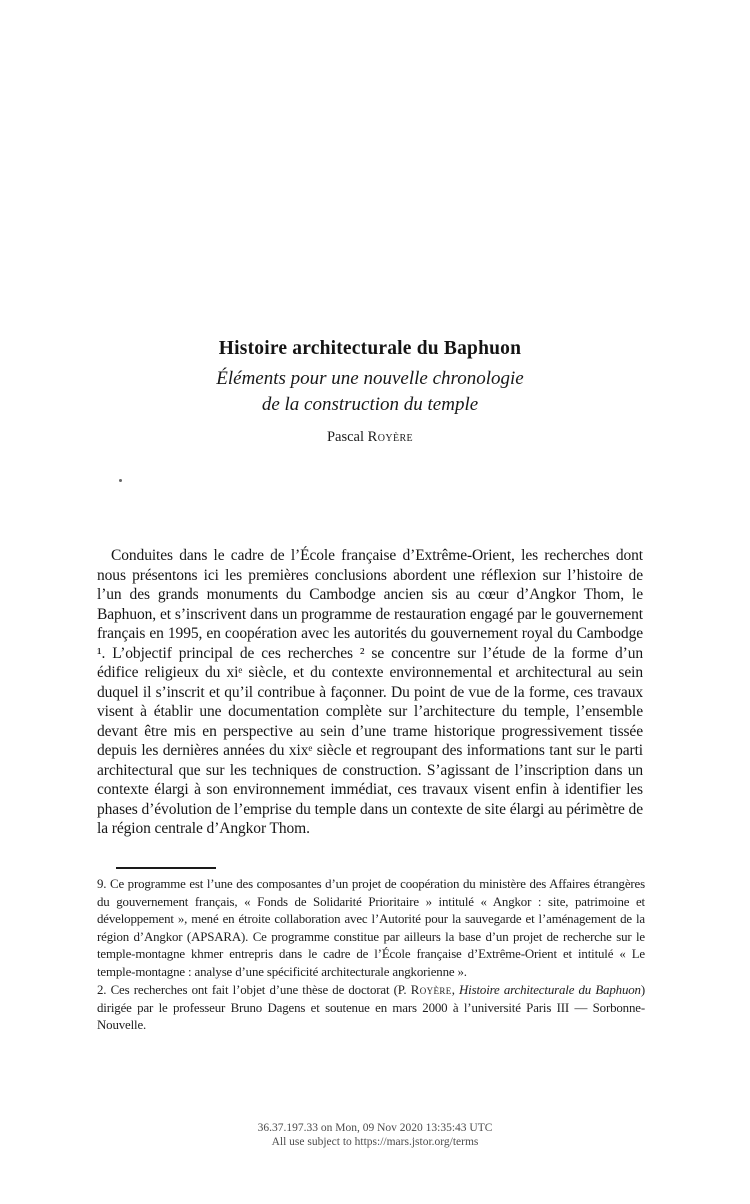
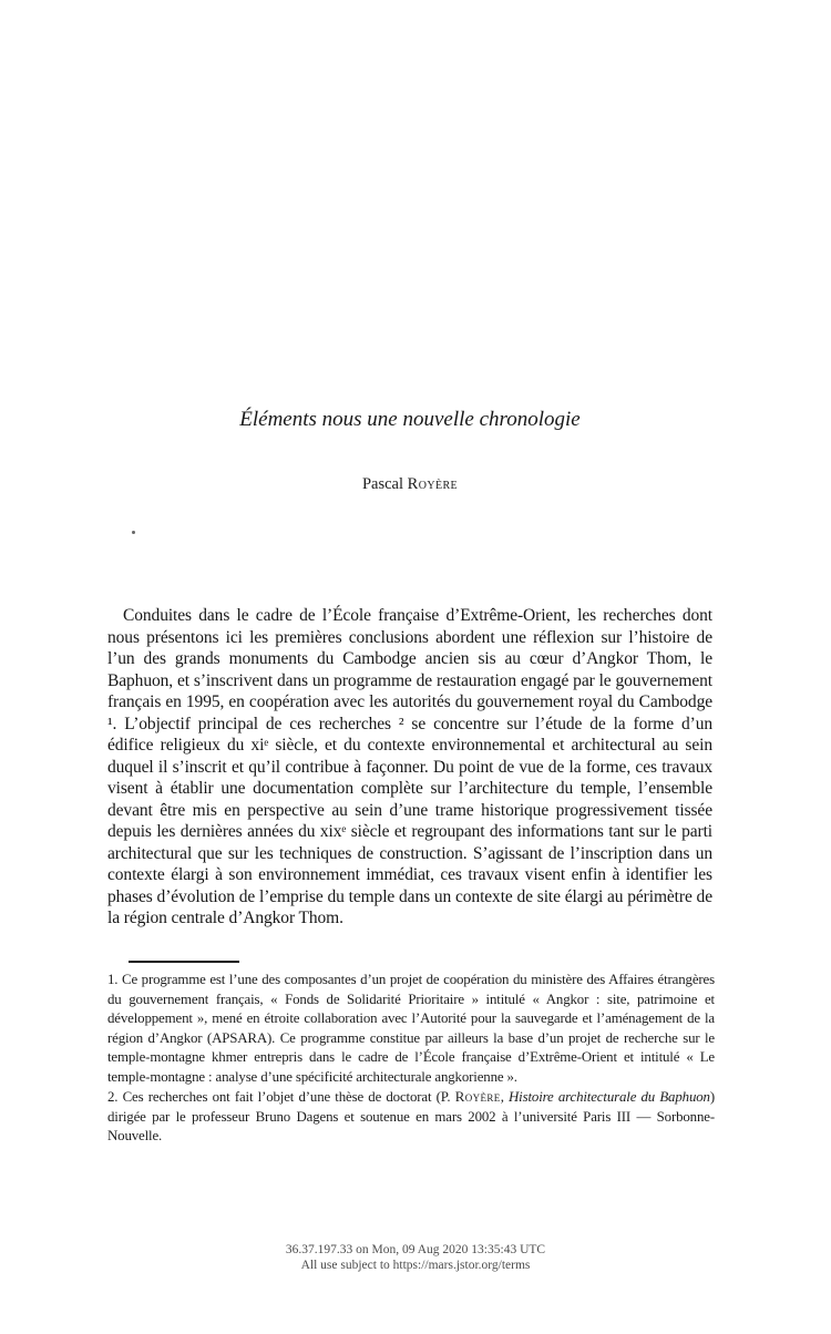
- Histoire architecturale du Baphuon
- Éléments pour une nouvelle chronologie
+ Éléments nous une nouvelle chronologie
- de la construction du temple
  Pascal Royère
  Conduites dans le cadre de l’École française d’Extrême-Orient, les recherches dont nous présentons ici les premières conclusions abordent une réflexion sur l’histoire de l’un des grands monuments du Cambodge ancien sis au cœur d’Angkor Thom, le Baphuon, et s’inscrivent dans un programme de restauration engagé par le gouvernement français en 1995, en coopération avec les autorités du gouvernement royal du Cambodge ¹. L’objectif principal de ces recherches ² se concentre sur l’étude de la forme d’un édifice religieux du xiᵉ siècle, et du contexte environnemental et architectural au sein duquel il s’inscrit et qu’il contribue à façonner. Du point de vue de la forme, ces travaux visent à établir une documentation complète sur l’architecture du temple, l’ensemble devant être mis en perspective au sein d’une trame historique progressivement tissée depuis les dernières années du xixᵉ siècle et regroupant des informations tant sur le parti architectural que sur les techniques de construction. S’agissant de l’inscription dans un contexte élargi à son environnement immédiat, ces travaux visent enfin à identifier les phases d’évolution de l’emprise du temple dans un contexte de site élargi au périmètre de la région centrale d’Angkor Thom.
- 9. Ce programme est l’une des composantes d’un projet de coopération du ministère des Affaires étrangères du gouvernement français, « Fonds de Solidarité Prioritaire » intitulé « Angkor : site, patrimoine et développement », mené en étroite collaboration avec l’Autorité pour la sauvegarde et l’aménagement de la région d’Angkor (APSARA). Ce programme constitue par ailleurs la base d’un projet de recherche sur le temple-montagne khmer entrepris dans le cadre de l’École française d’Extrême-Orient et intitulé « Le temple-montagne : analyse d’une spécificité architecturale angkorienne ».
+ 1. Ce programme est l’une des composantes d’un projet de coopération du ministère des Affaires étrangères du gouvernement français, « Fonds de Solidarité Prioritaire » intitulé « Angkor : site, patrimoine et développement », mené en étroite collaboration avec l’Autorité pour la sauvegarde et l’aménagement de la région d’Angkor (APSARA). Ce programme constitue par ailleurs la base d’un projet de recherche sur le temple-montagne khmer entrepris dans le cadre de l’École française d’Extrême-Orient et intitulé « Le temple-montagne : analyse d’une spécificité architecturale angkorienne ».
- 2. Ces recherches ont fait l’objet d’une thèse de doctorat (P. Royère, Histoire architecturale du Baphuon) dirigée par le professeur Bruno Dagens et soutenue en mars 2000 à l’université Paris III — Sorbonne-Nouvelle.
+ 2. Ces recherches ont fait l’objet d’une thèse de doctorat (P. Royère, Histoire architecturale du Baphuon) dirigée par le professeur Bruno Dagens et soutenue en mars 2002 à l’université Paris III — Sorbonne-Nouvelle.
- 36.37.197.33 on Mon, 09 Nov 2020 13:35:43 UTC
+ 36.37.197.33 on Mon, 09 Aug 2020 13:35:43 UTC
  All use subject to https://mars.jstor.org/terms
